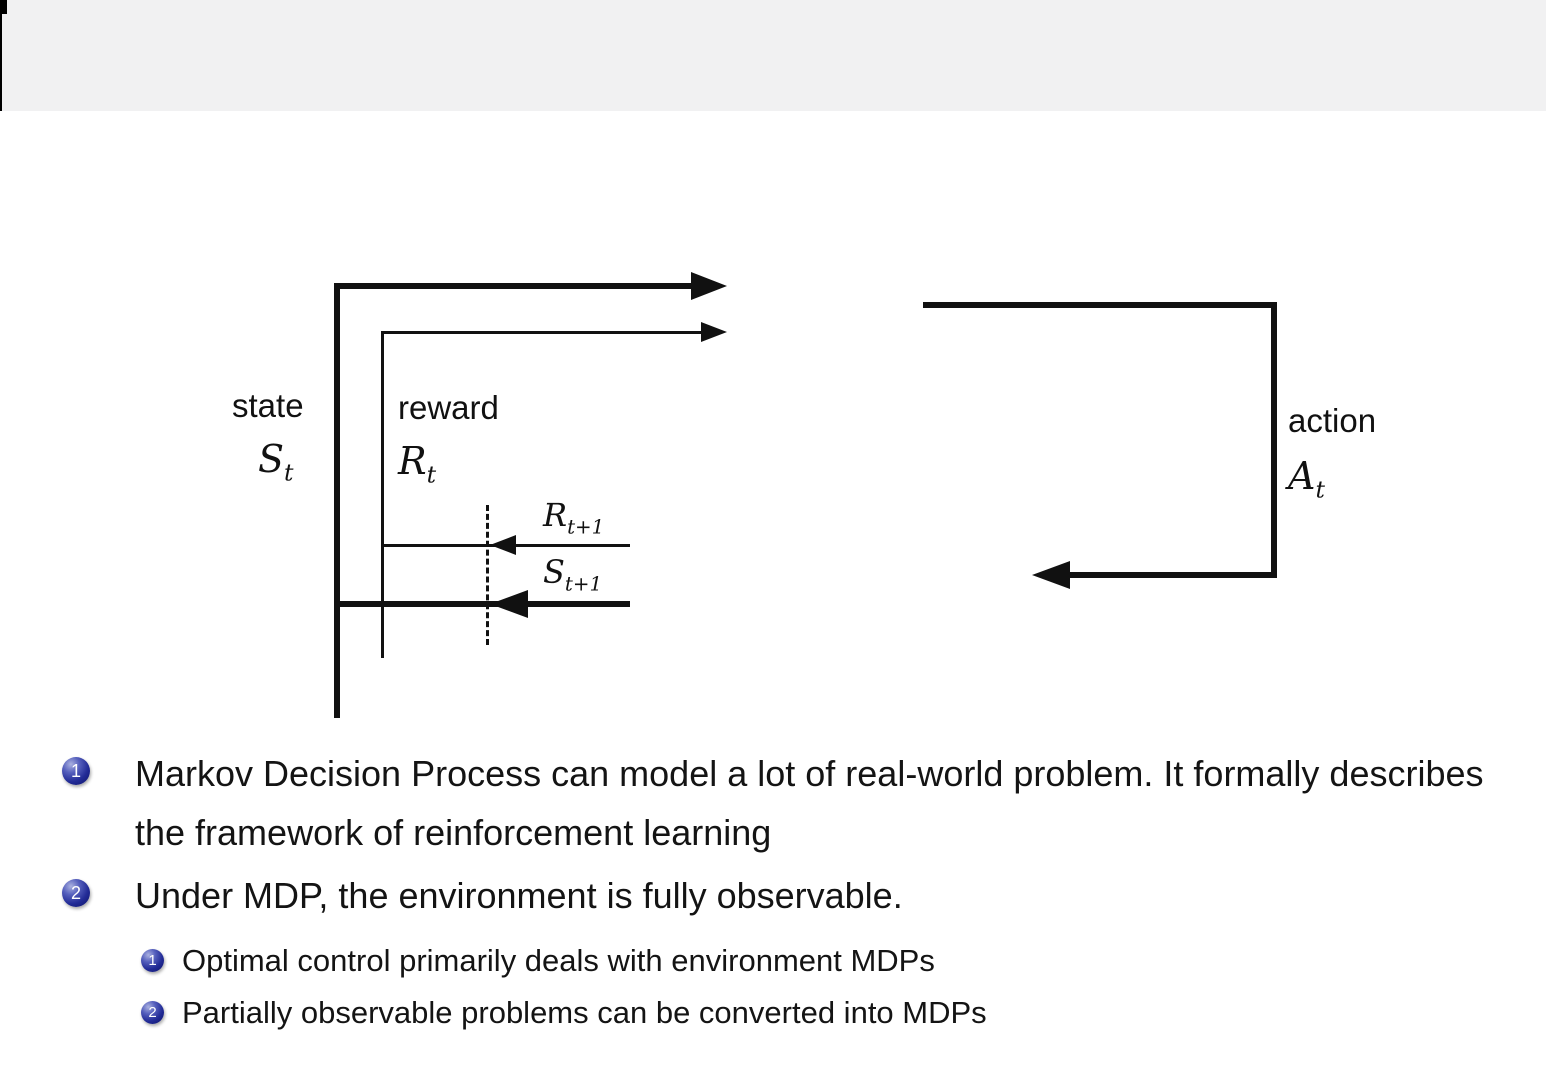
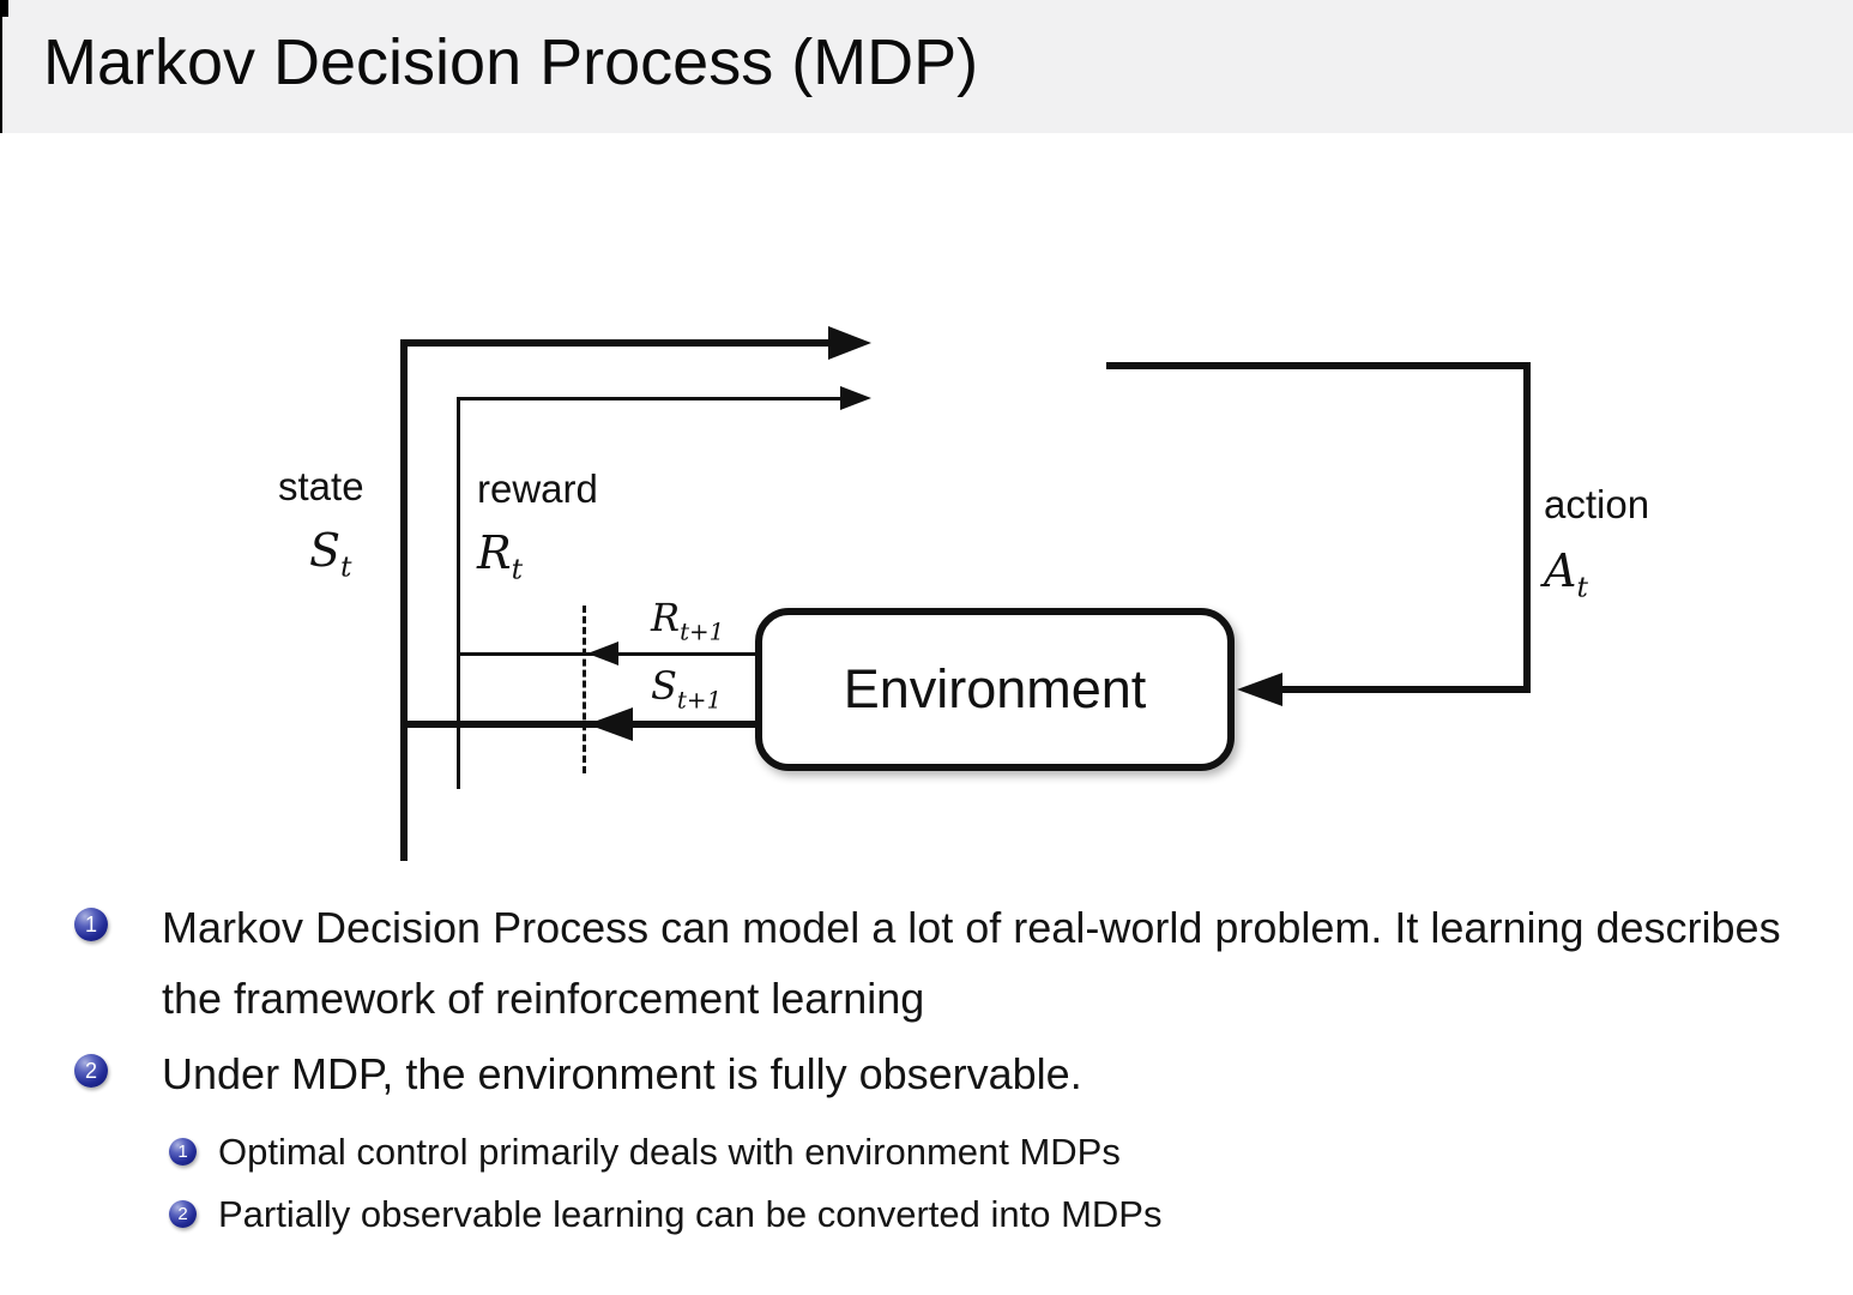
+ Markov Decision Process (MDP)
+ Environment
  state
  St
  reward
  Rt
  action
  At
  Rt+1
  St+1
  1
- Markov Decision Process can model a lot of real-world problem. It formally describes the framework of reinforcement learning
+ Markov Decision Process can model a lot of real-world problem. It learning describes the framework of reinforcement learning
  2
  Under MDP, the environment is fully observable.
  1
  Optimal control primarily deals with environment MDPs
  2
- Partially observable problems can be converted into MDPs
+ Partially observable learning can be converted into MDPs
